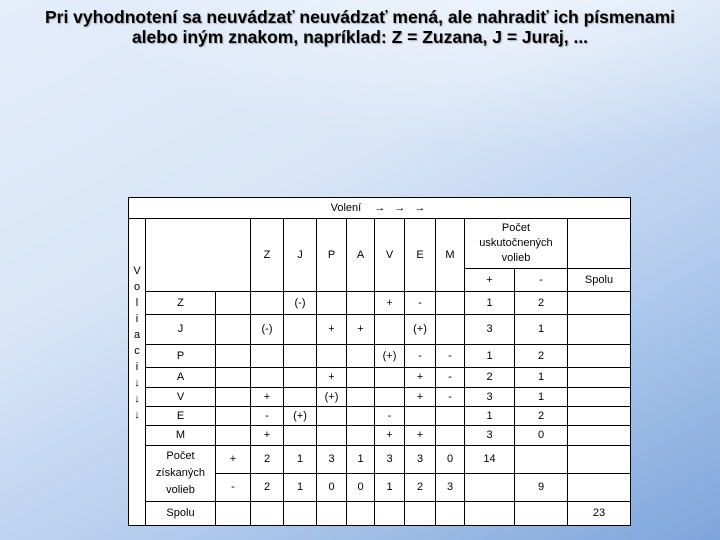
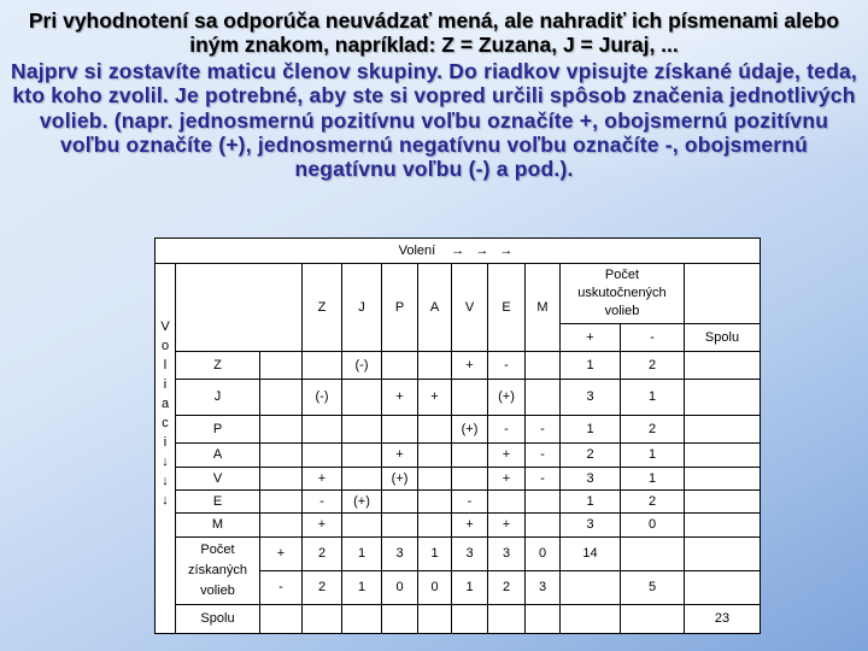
- Pri vyhodnotení sa neuvádzať neuvádzať mená, ale nahradiť ich písmenami alebo iným znakom, napríklad: Z = Zuzana, J = Juraj, ...
+ Pri vyhodnotení sa odporúča neuvádzať mená, ale nahradiť ich písmenami alebo iným znakom, napríklad: Z = Zuzana, J = Juraj, ...
+ Najprv si zostavíte maticu členov skupiny. Do riadkov vpisujte získané údaje, teda, kto koho zvolil. Je potrebné, aby ste si vopred určili spôsob značenia jednotlivých volieb. (napr. jednosmernú pozitívnu voľbu označíte +, obojsmernú pozitívnu voľbu označíte (+), jednosmernú negatívnu voľbu označíte -, obojsmernú negatívnu voľbu (-) a pod.).
  Volení → → →
  V o l i a c i ↓ ↓ ↓		Z	J	P	A	V	E	M	Počet uskutočnených volieb
  +	-	Spolu
  Z			(-)			+	-		1	2
  J		(-)		+	+		(+)		3	1
  P						(+)	-	-	1	2
  A				+			+	-	2	1
  V		+		(+)			+	-	3	1
  E		-	(+)			-			1	2
  M		+				+	+		3	0
  Počet získaných volieb	+	2	1	3	1	3	3	0	14
- -	2	1	0	0	1	2	3		9
+ -	2	1	0	0	1	2	3		5
  Spolu											23
